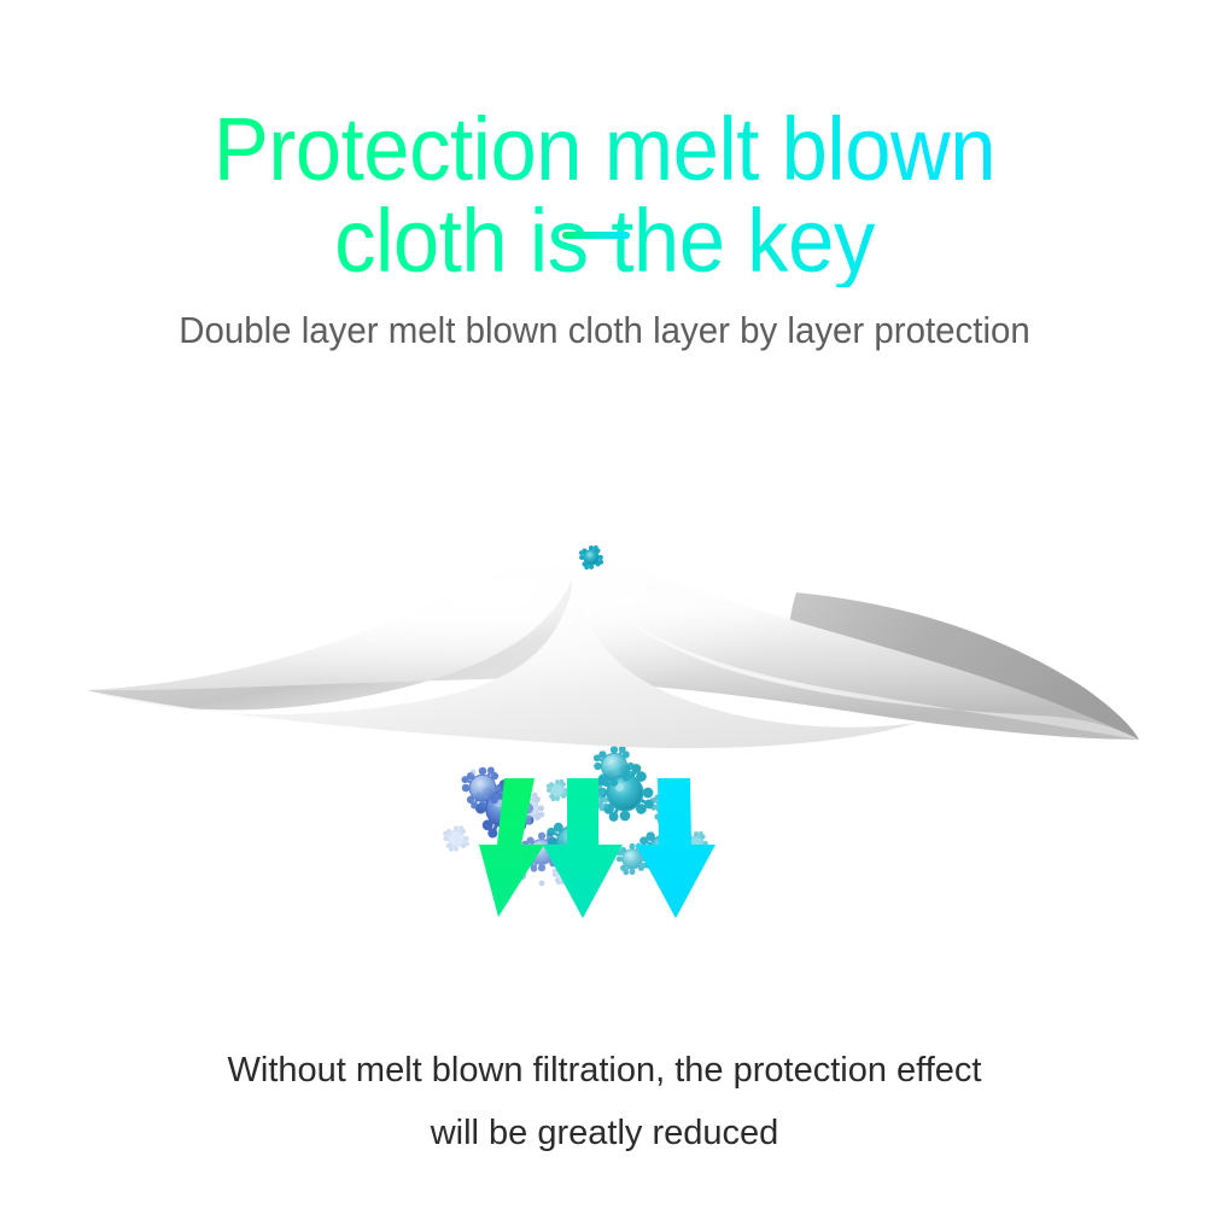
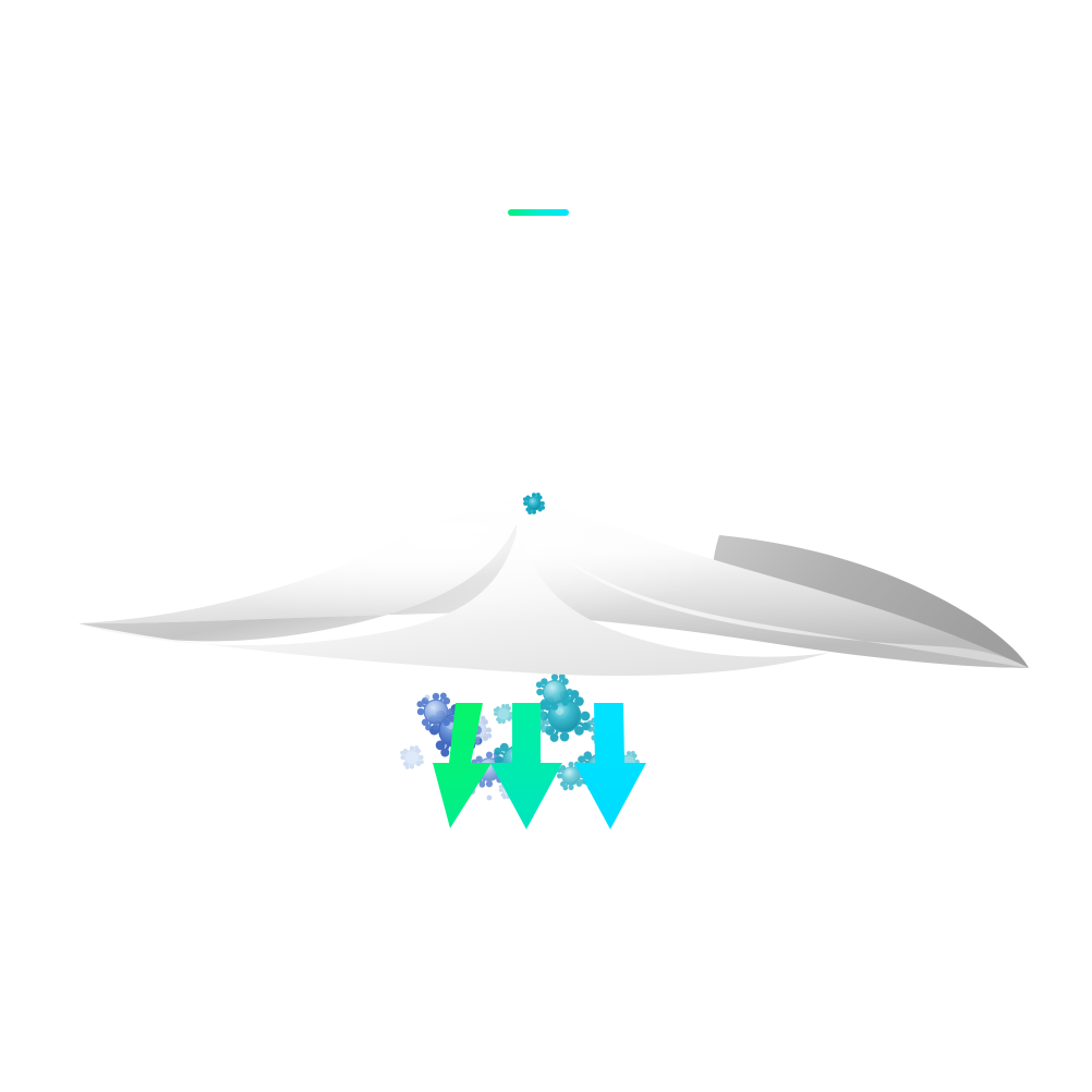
- Protection melt blown
- cloth is the key
- Double layer melt blown cloth layer by layer protection
- Without melt blown filtration, the protection effect
- will be greatly reduced
